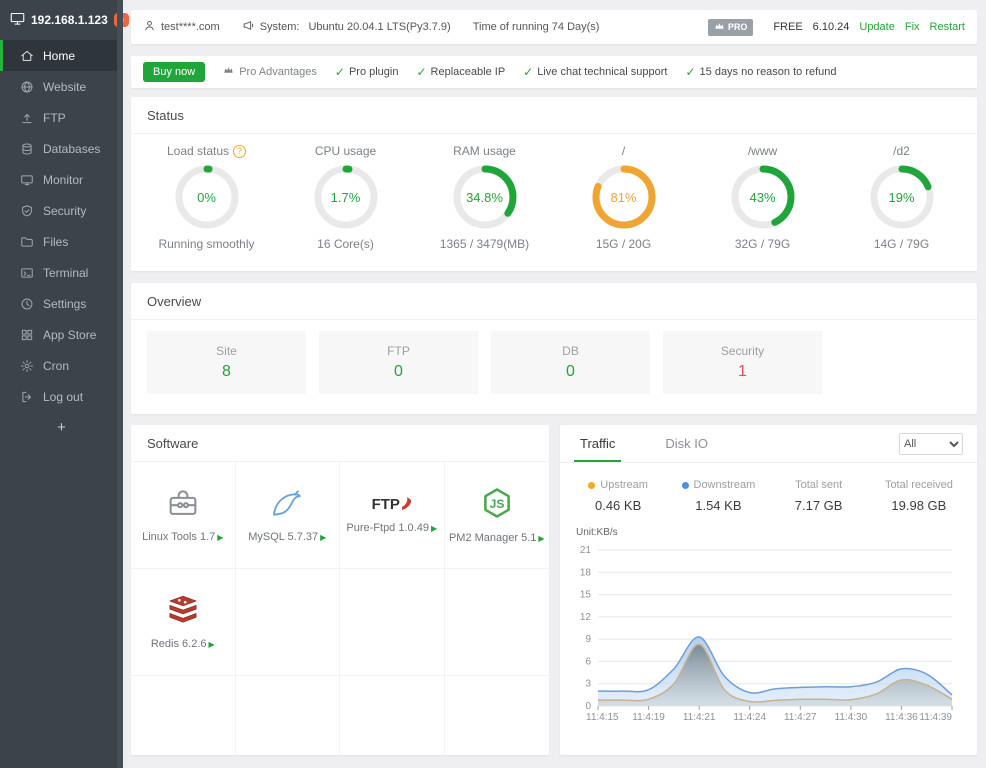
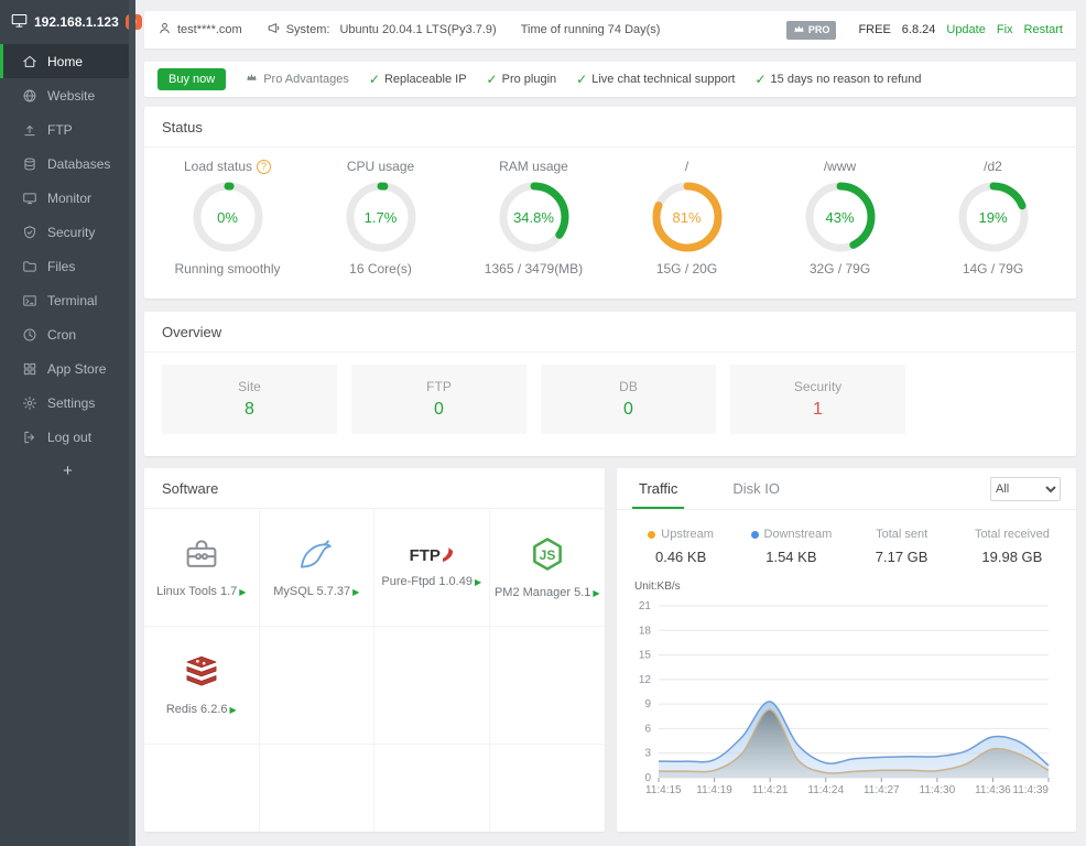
  192.168.1.123
  Home
  Website
  FTP
  Databases
  Monitor
  Security
  Files
  Terminal
- Settings
+ Cron
  App Store
- Cron
+ Settings
  Log out
  +
  test****.com
  System:
  Ubuntu 20.04.1 LTS(Py3.7.9)
  Time of running 74 Day(s)
  PRO
  FREE
- 6.10.24
+ 6.8.24
  Update
  Fix
  Restart
  Buy now
  Pro Advantages
  ✓
- Pro plugin
+ Replaceable IP
  ✓
- Replaceable IP
+ Pro plugin
  ✓
  Live chat technical support
  ✓
  15 days no reason to refund
  Status
  Load status
  ?
  0%
  Running smoothly
  CPU usage
  1.7%
  16 Core(s)
  RAM usage
  34.8%
  1365 / 3479(MB)
  /
  81%
  15G / 20G
  /www
  43%
  32G / 79G
  /d2
  19%
  14G / 79G
  Overview
  Site
  8
  FTP
  0
  DB
  0
  Security
  1
  Software
  Linux Tools 1.7
  ▶
  MySQL 5.7.37
  ▶
  FTP
  Pure-Ftpd 1.0.49
  ▶
  JS
  PM2 Manager 5.1
  ▶
  Redis 6.2.6
  ▶
  Traffic
  Disk IO
  All
  Upstream
  0.46 KB
  Downstream
  1.54 KB
  Total sent
  7.17 GB
  Total received
  19.98 GB
  Unit:KB/s
  0
  3
  6
  9
  12
  15
  18
  21
  11:4:15
  11:4:19
  11:4:21
  11:4:24
  11:4:27
  11:4:30
  11:4:36
  11:4:39
